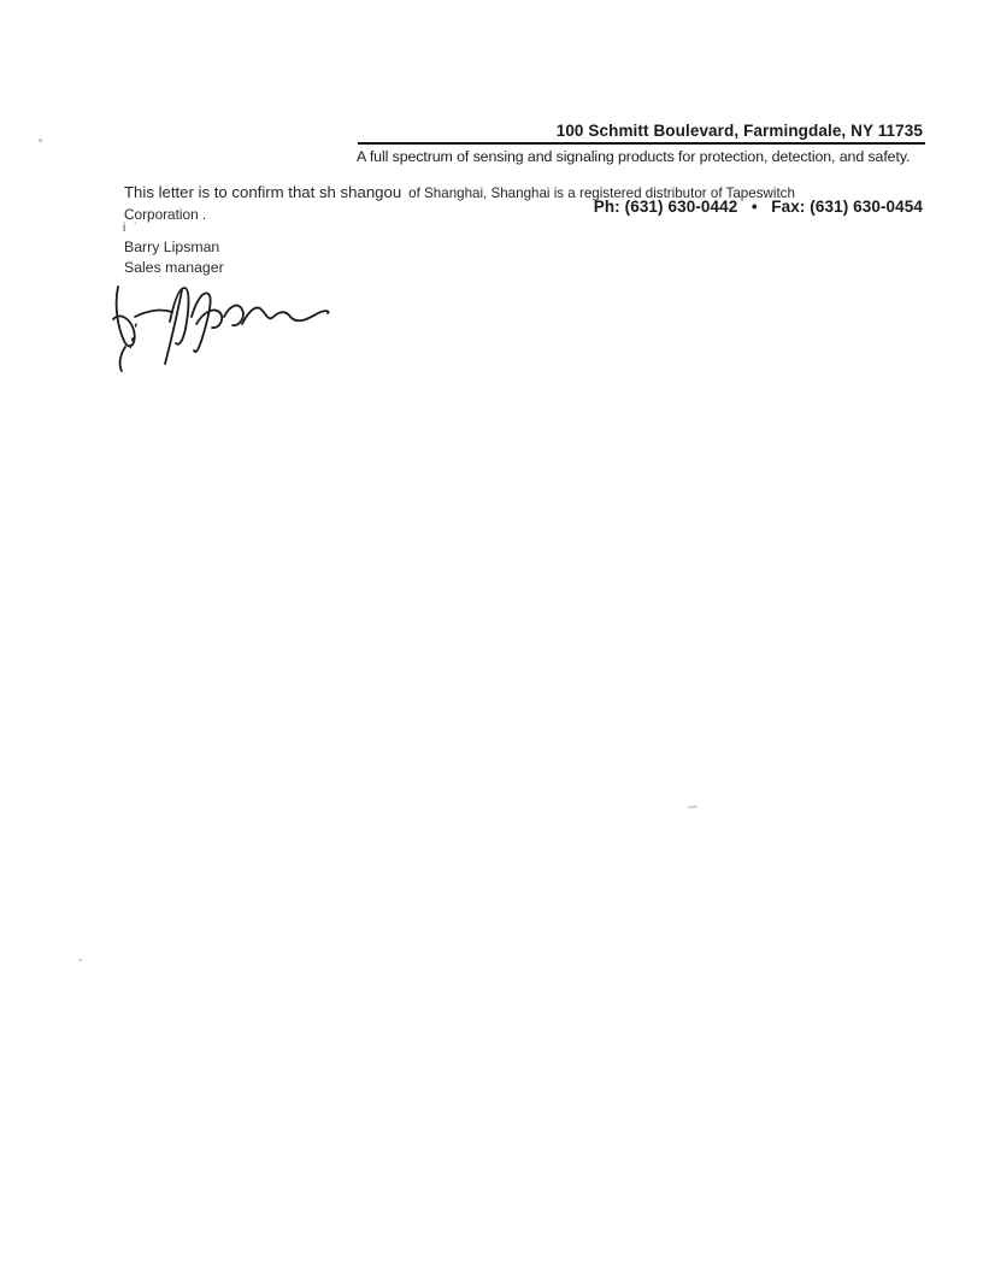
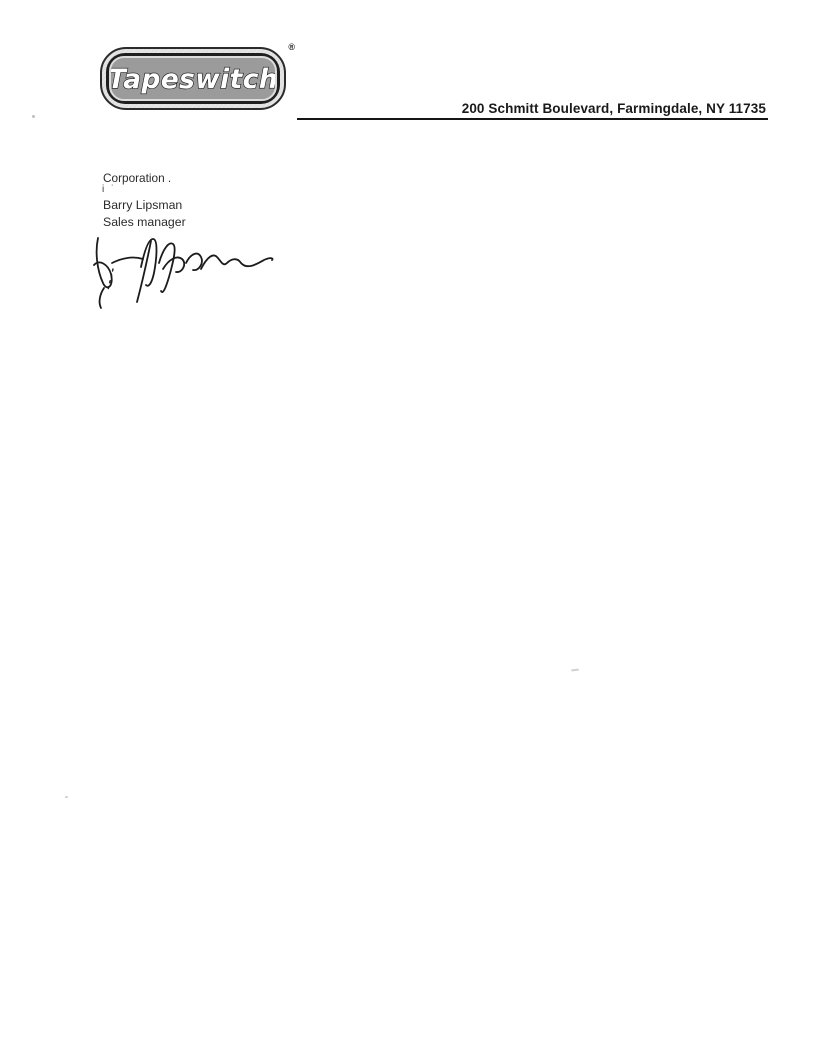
+ Tapeswitch
+ ®
- 100 Schmitt Boulevard, Farmingdale, NY 11735
+ 200 Schmitt Boulevard, Farmingdale, NY 11735
- Ph: (631) 630-0442 • Fax: (631) 630-0454
- A full spectrum of sensing and signaling products for protection, detection, and safety.
- This letter is to confirm that sh shangou of Shanghai, Shanghai is a registered distributor of Tapeswitch
  Corporation .
  i ˙
  Barry Lipsman
  Sales manager
